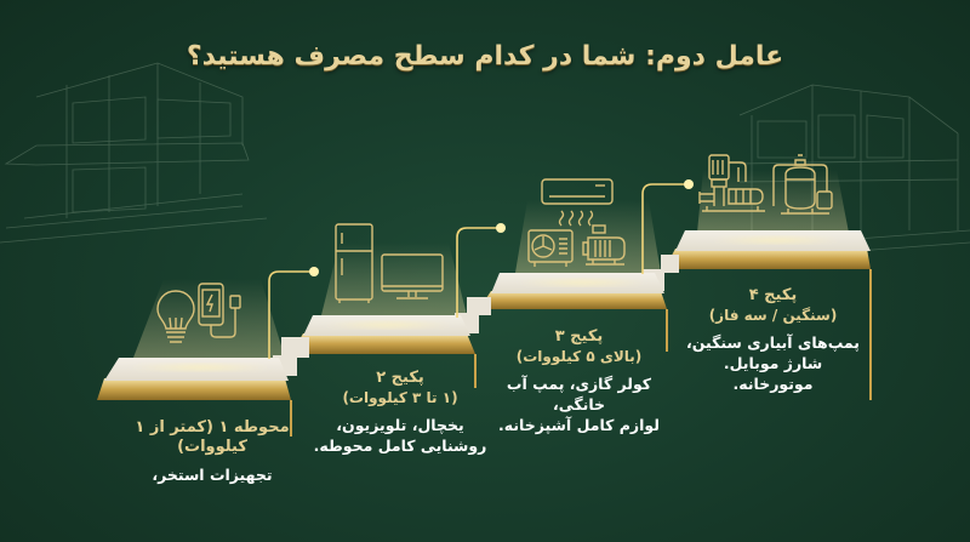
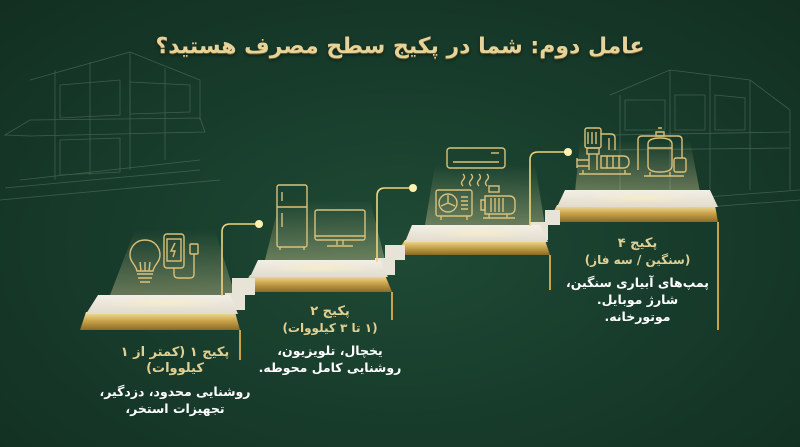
- عامل دوم: شما در کدام سطح مصرف هستید؟
+ عامل دوم: شما در پکیج سطح مصرف هستید؟
- محوطه ۱ (کمتر از ۱ کیلووات)
+ پکیج ۱ (کمتر از ۱ کیلووات)
+ روشنایی محدود، دزدگیر،
  تجهیزات استخر،
  پکیج ۲
  (۱ تا ۳ کیلووات)
  یخچال، تلویزیون،
  روشنایی کامل محوطه.
- پکیج ۳
- (بالای ۵ کیلووات)
- کولر گازی، پمپ آب خانگی،
- لوازم کامل آشپزخانه.
  پکیج ۴
  (سنگین / سه فاز)
  پمپ‌های آبیاری سنگین،
  شارژ موبایل.
  موتورخانه.
